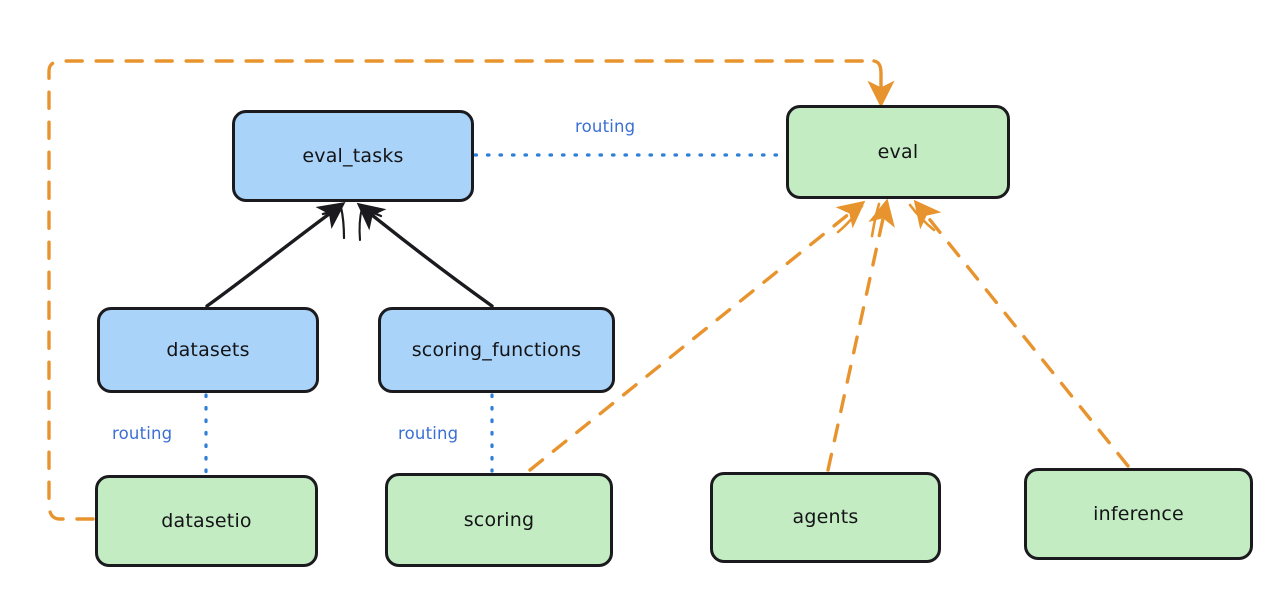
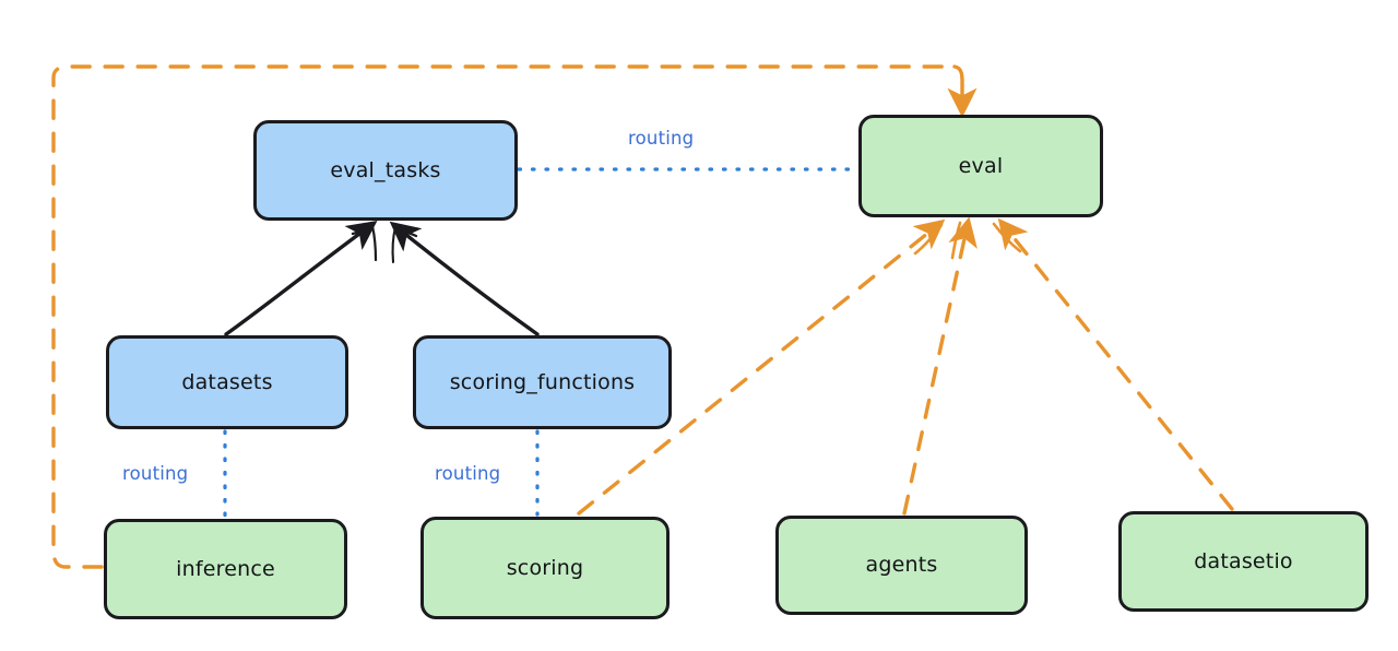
  eval_tasks
  eval
  datasets
  scoring_functions
- datasetio
+ inference
  scoring
  agents
- inference
+ datasetio
  routing
  routing
  routing
